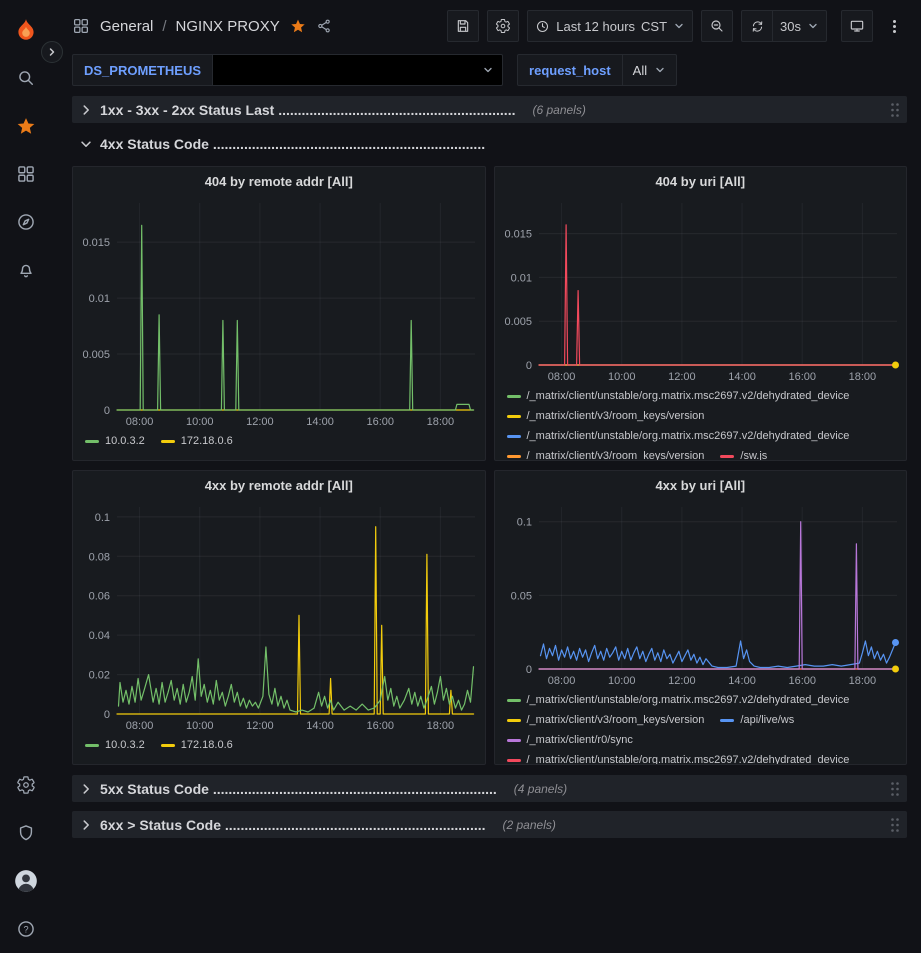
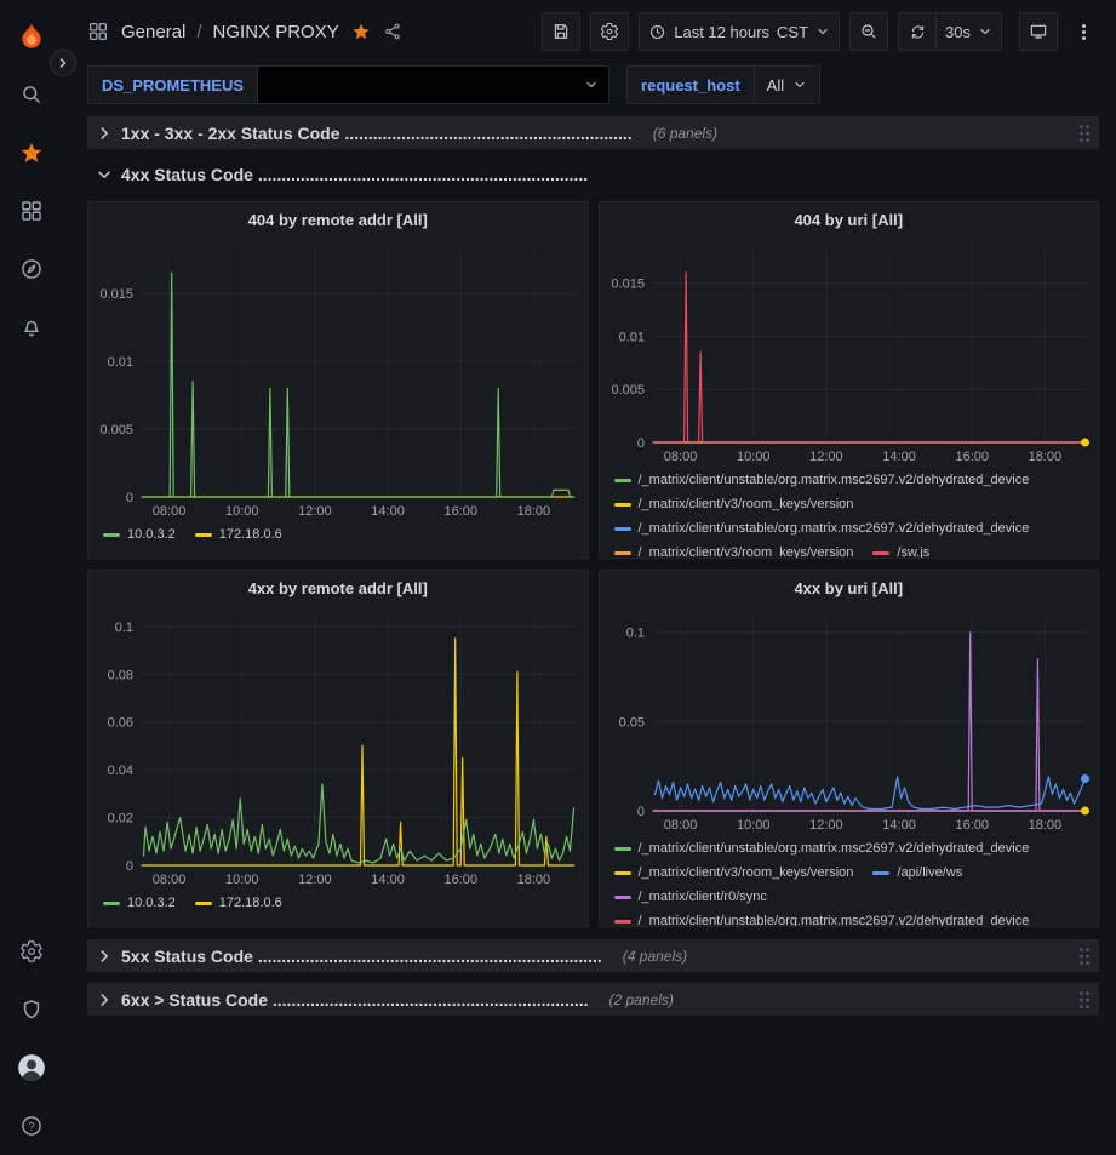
  ?
  General
  /
  NGINX PROXY
  Last 12 hours
  CST
  30s
  DS_PROMETHEUS
  request_host
  All
- 1xx - 3xx - 2xx Status Last .............................................................
+ 1xx - 3xx - 2xx Status Code .............................................................
  (6 panels)
  4xx Status Code ......................................................................
  404 by remote addr [All]
  08:00
  10:00
  12:00
  14:00
  16:00
  18:00
  0
  0.005
  0.01
  0.015
  10.0.3.2
  172.18.0.6
  404 by uri [All]
  08:00
  10:00
  12:00
  14:00
  16:00
  18:00
  0
  0.005
  0.01
  0.015
  /_matrix/client/unstable/org.matrix.msc2697.v2/dehydrated_device
  /_matrix/client/v3/room_keys/version
  /_matrix/client/unstable/org.matrix.msc2697.v2/dehydrated_device
  /_matrix/client/v3/room_keys/version
  /sw.js
  4xx by remote addr [All]
  08:00
  10:00
  12:00
  14:00
  16:00
  18:00
  0
  0.02
  0.04
  0.06
  0.08
  0.1
  10.0.3.2
  172.18.0.6
  4xx by uri [All]
  08:00
  10:00
  12:00
  14:00
  16:00
  18:00
  0
  0.05
  0.1
  /_matrix/client/unstable/org.matrix.msc2697.v2/dehydrated_device
  /_matrix/client/v3/room_keys/version
  /api/live/ws
  /_matrix/client/r0/sync
  /_matrix/client/unstable/org.matrix.msc2697.v2/dehydrated_device
  5xx Status Code .........................................................................
  (4 panels)
  6xx > Status Code ...................................................................
  (2 panels)
